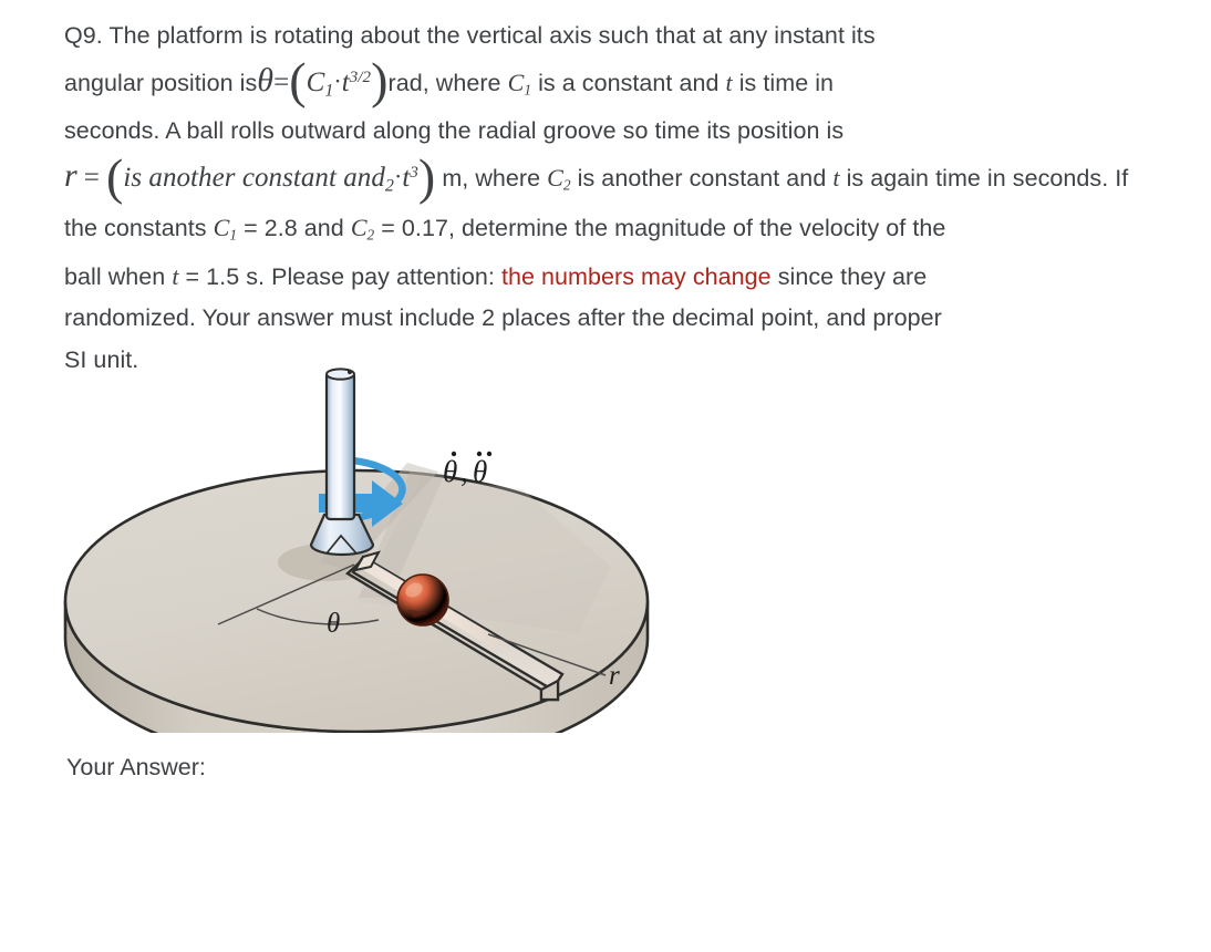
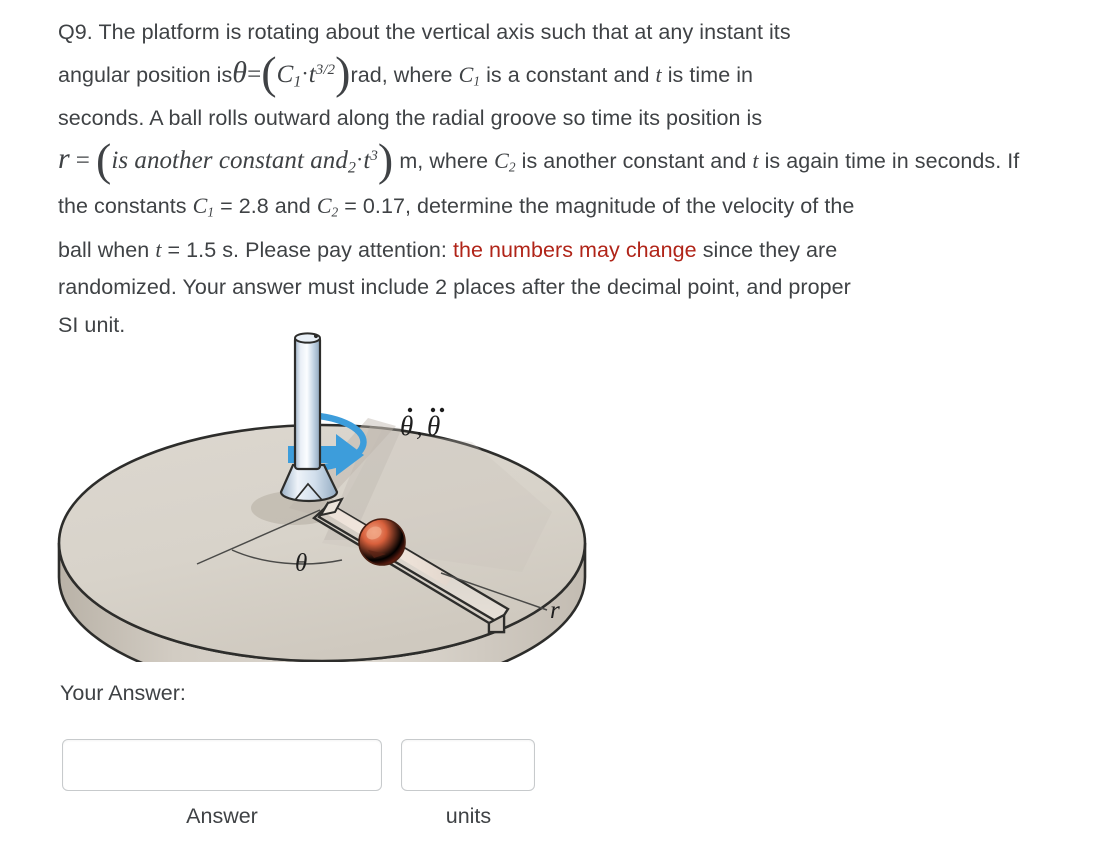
  Q9. The platform is rotating about the vertical axis such that at any instant its
  angular position isθ=(C1·t3/2)rad, where C1 is a constant and t is time in
  seconds. A ball rolls outward along the radial groove so time its position is
  r = (is another constant and2·t3) m, where C2 is another constant and t is again time in seconds. If
  the constants C1 = 2.8 and C2 = 0.17, determine the magnitude of the velocity of the
  ball when t = 1.5 s. Please pay attention: the numbers may change since they are
  randomized. Your answer must include 2 places after the decimal point, and proper
  SI unit.
  θ
  r
  θ
  ,
  θ
  Your Answer:
+ Answer
+ units
